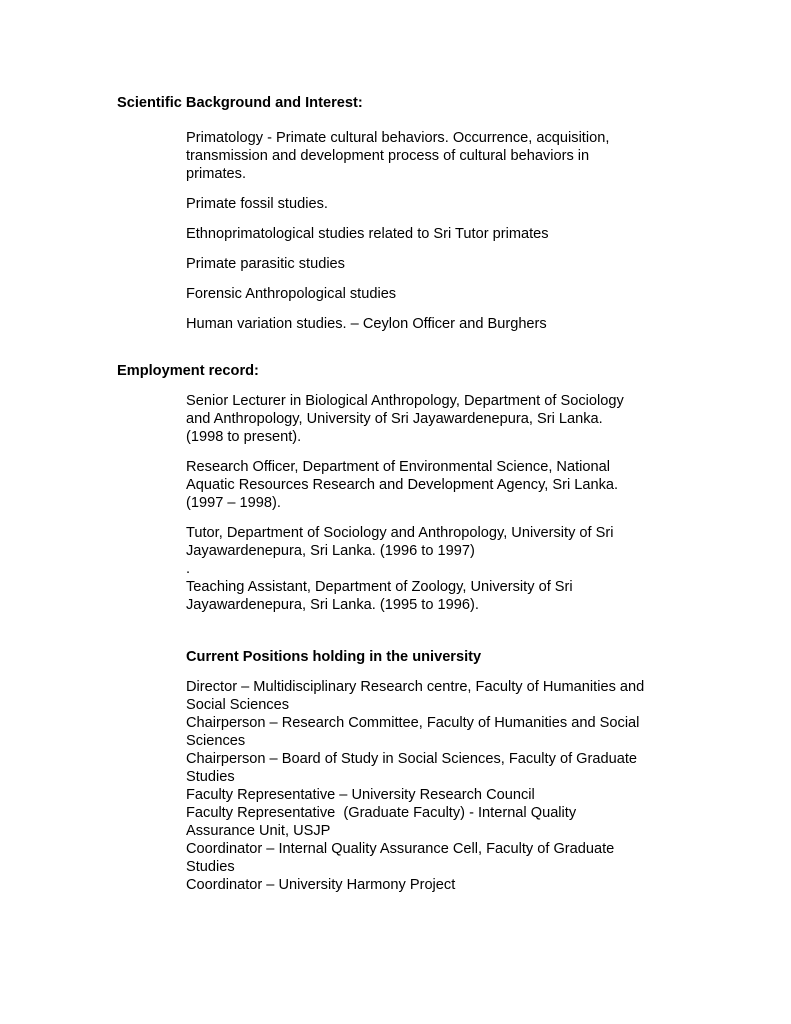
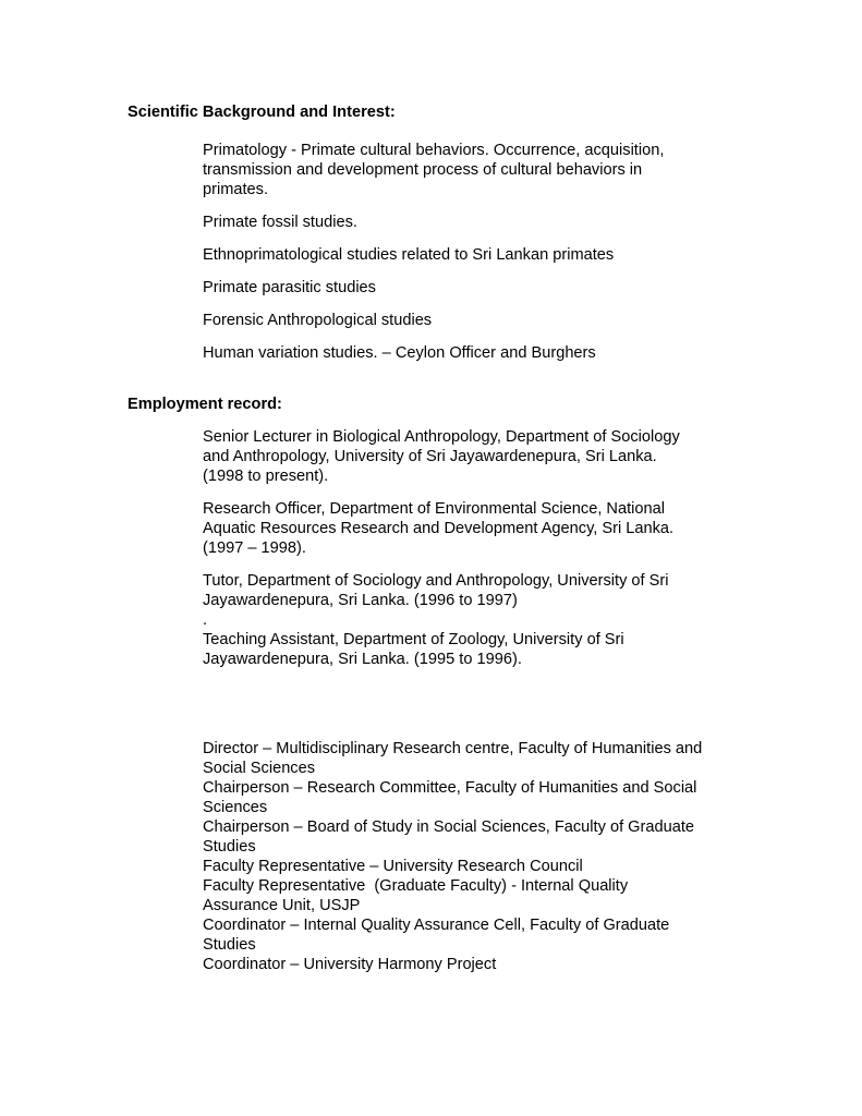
  Scientific Background and Interest:
  Primatology - Primate cultural behaviors. Occurrence, acquisition,
  transmission and development process of cultural behaviors in
  primates.
  Primate fossil studies.
- Ethnoprimatological studies related to Sri Tutor primates
+ Ethnoprimatological studies related to Sri Lankan primates
  Primate parasitic studies
  Forensic Anthropological studies
  Human variation studies. – Ceylon Officer and Burghers
  Employment record:
  Senior Lecturer in Biological Anthropology, Department of Sociology
  and Anthropology, University of Sri Jayawardenepura, Sri Lanka.
  (1998 to present).
  Research Officer, Department of Environmental Science, National
  Aquatic Resources Research and Development Agency, Sri Lanka.
  (1997 – 1998).
  Tutor, Department of Sociology and Anthropology, University of Sri
  Jayawardenepura, Sri Lanka. (1996 to 1997)
  .
  Teaching Assistant, Department of Zoology, University of Sri
  Jayawardenepura, Sri Lanka. (1995 to 1996).
- Current Positions holding in the university
  Director – Multidisciplinary Research centre, Faculty of Humanities and
  Social Sciences
  Chairperson – Research Committee, Faculty of Humanities and Social
  Sciences
  Chairperson – Board of Study in Social Sciences, Faculty of Graduate
  Studies
  Faculty Representative – University Research Council
  Faculty Representative (Graduate Faculty) - Internal Quality
  Assurance Unit, USJP
  Coordinator – Internal Quality Assurance Cell, Faculty of Graduate
  Studies
  Coordinator – University Harmony Project
